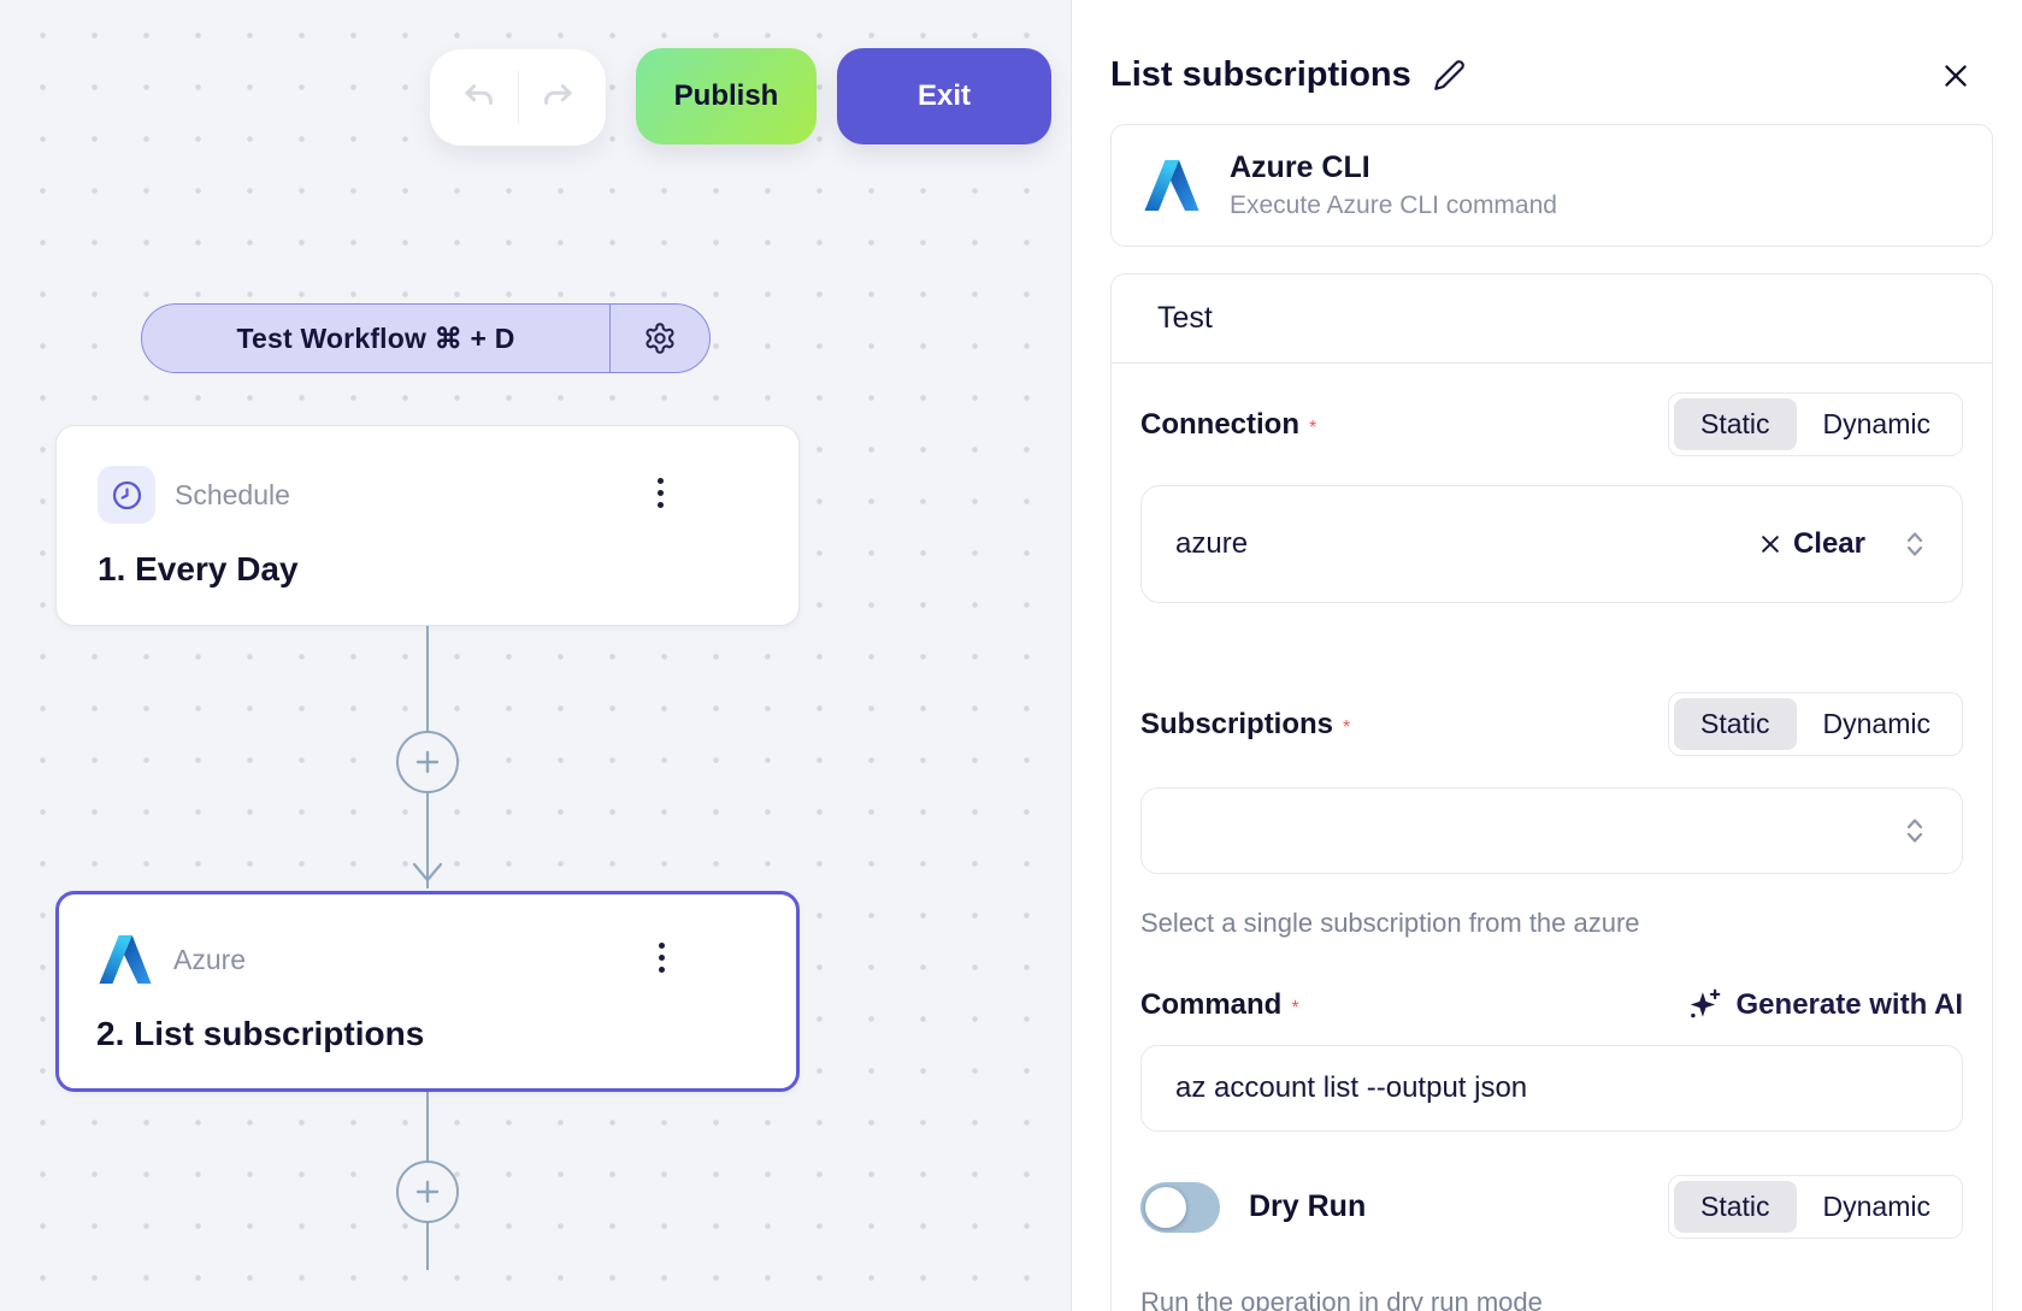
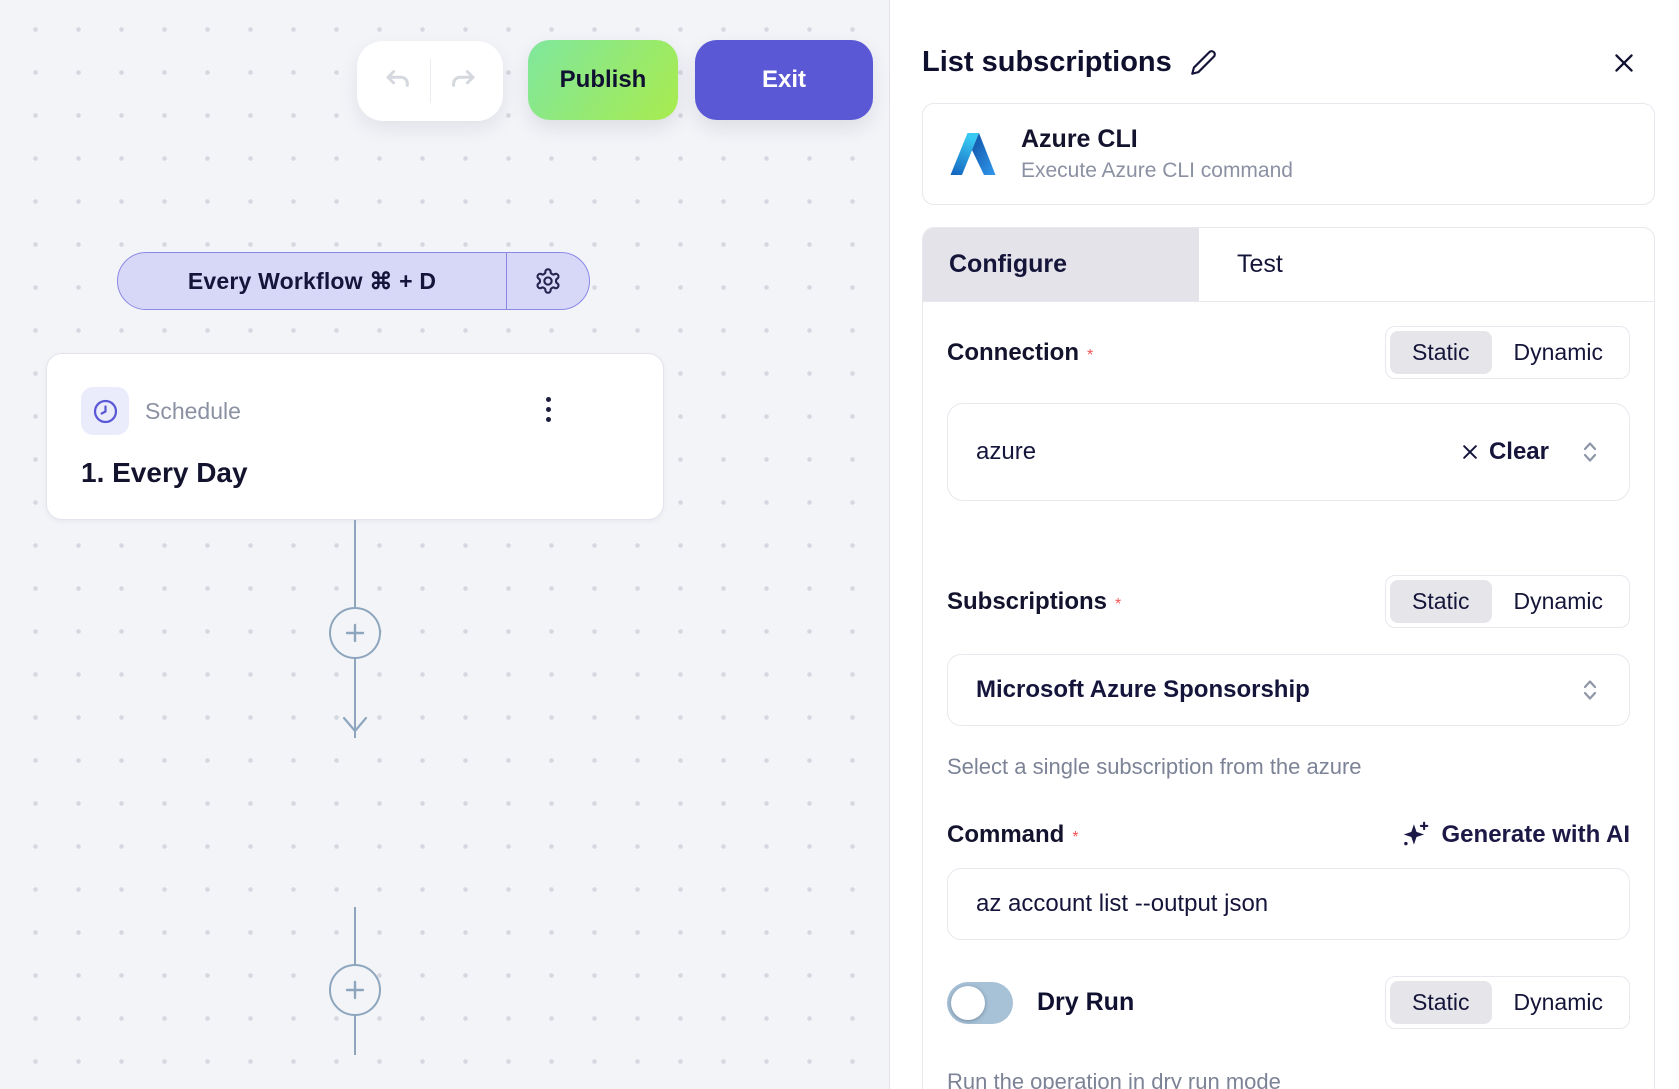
  Publish
  Exit
- Test Workflow ⌘ + D
+ Every Workflow ⌘ + D
  Schedule
  1. Every Day
- Azure
- 2. List subscriptions
  List subscriptions
  Azure CLI
  Execute Azure CLI command
+ Configure
  Test
  Connection *
  Static
  Dynamic
  azure
  Clear
  Subscriptions *
  Static
  Dynamic
+ Microsoft Azure Sponsorship
  Select a single subscription from the azure
  Command *
  Generate with AI
  az account list --output json
  Dry Run
  Static
  Dynamic
  Run the operation in dry run mode
